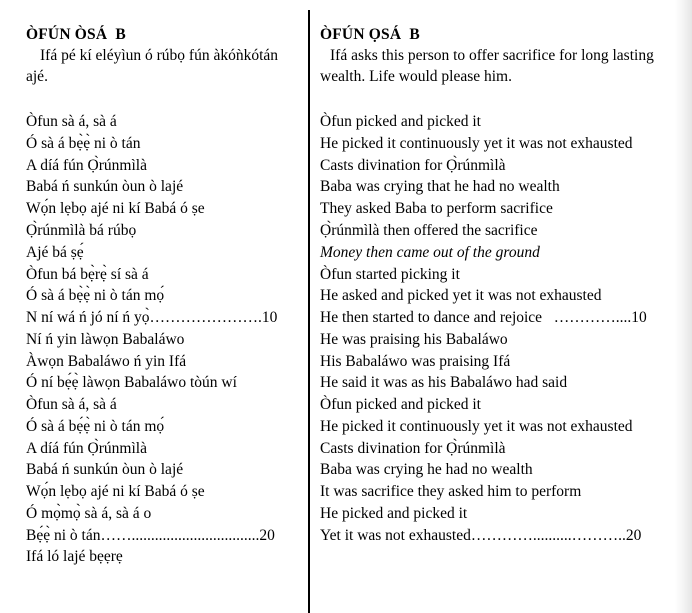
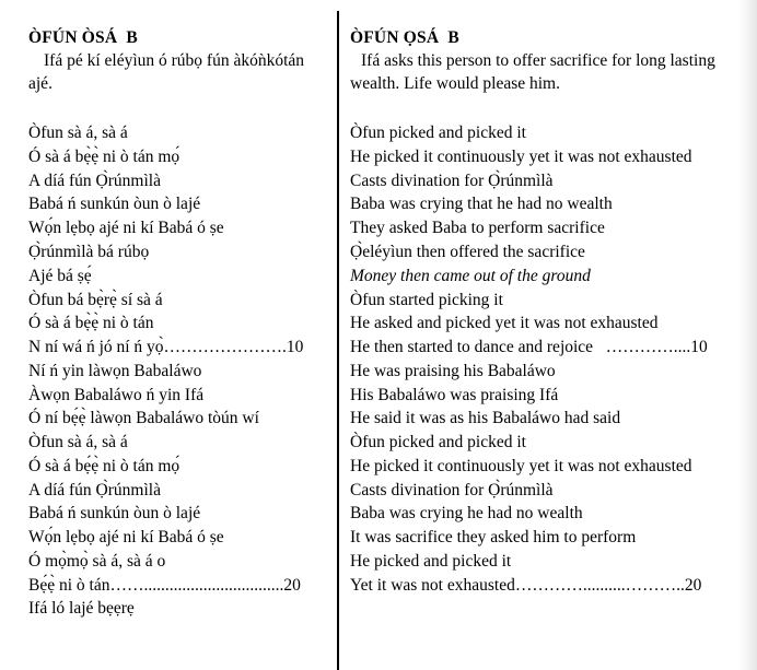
  ÒFÚN ÒSÁ B
  Ifá pé kí eléyìun ó rúbọ fún àkóǹkótán ajé.
  Òfun sà á, sà á
- Ó sà á bẹ̀ẹ̀ ni ò tán
+ Ó sà á bẹ̀ẹ̀ ni ò tán mọ́
  A díá fún Ọ̀rúnmìlà
  Babá ń sunkún òun ò lajé
  Wọ́n lẹbọ ajé ni kí Babá ó ṣe
  Ọ̀rúnmìlà bá rúbọ
  Ajé bá ṣẹ́
  Òfun bá bẹ̀rẹ̀ sí sà á
- Ó sà á bẹ̀ẹ̀ ni ò tán mọ́
+ Ó sà á bẹ̀ẹ̀ ni ò tán
  N ní wá ń jó ní ń yọ̀………………….10
  Ní ń yin làwọn Babaláwo
  Àwọn Babaláwo ń yin Ifá
  Ó ní bẹ́ẹ̀ làwọn Babaláwo tòún wí
  Òfun sà á, sà á
  Ó sà á bẹ́ẹ̀ ni ò tán mọ́
  A díá fún Ọ̀rúnmìlà
  Babá ń sunkún òun ò lajé
  Wọ́n lẹbọ ajé ni kí Babá ó ṣe
  Ó mọ̀mọ̀ sà á, sà á o
  Bẹ́ẹ̀ ni ò tán…….................................20
  Ifá ló lajé bẹẹrẹ
  ÒFÚN ỌSÁ B
  Ifá asks this person to offer sacrifice for long lasting wealth. Life would please him.
  Òfun picked and picked it
  He picked it continuously yet it was not exhausted
  Casts divination for Ọ̀rúnmìlà
  Baba was crying that he had no wealth
  They asked Baba to perform sacrifice
- Ọ̀rúnmìlà then offered the sacrifice
+ Ọ̀eléyìun then offered the sacrifice
  Money then came out of the ground
  Òfun started picking it
  He asked and picked yet it was not exhausted
  He then started to dance and rejoice …………....10
  He was praising his Babaláwo
  His Babaláwo was praising Ifá
  He said it was as his Babaláwo had said
  Òfun picked and picked it
  He picked it continuously yet it was not exhausted
  Casts divination for Ọ̀rúnmìlà
  Baba was crying he had no wealth
  It was sacrifice they asked him to perform
  He picked and picked it
  Yet it was not exhausted…………..........………..20
